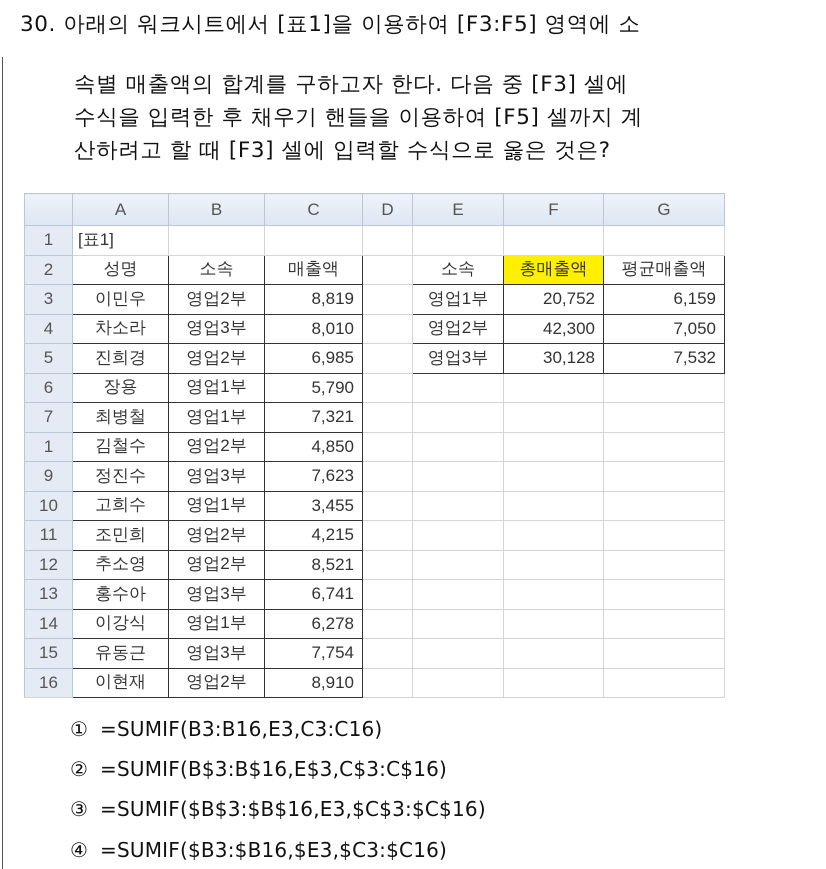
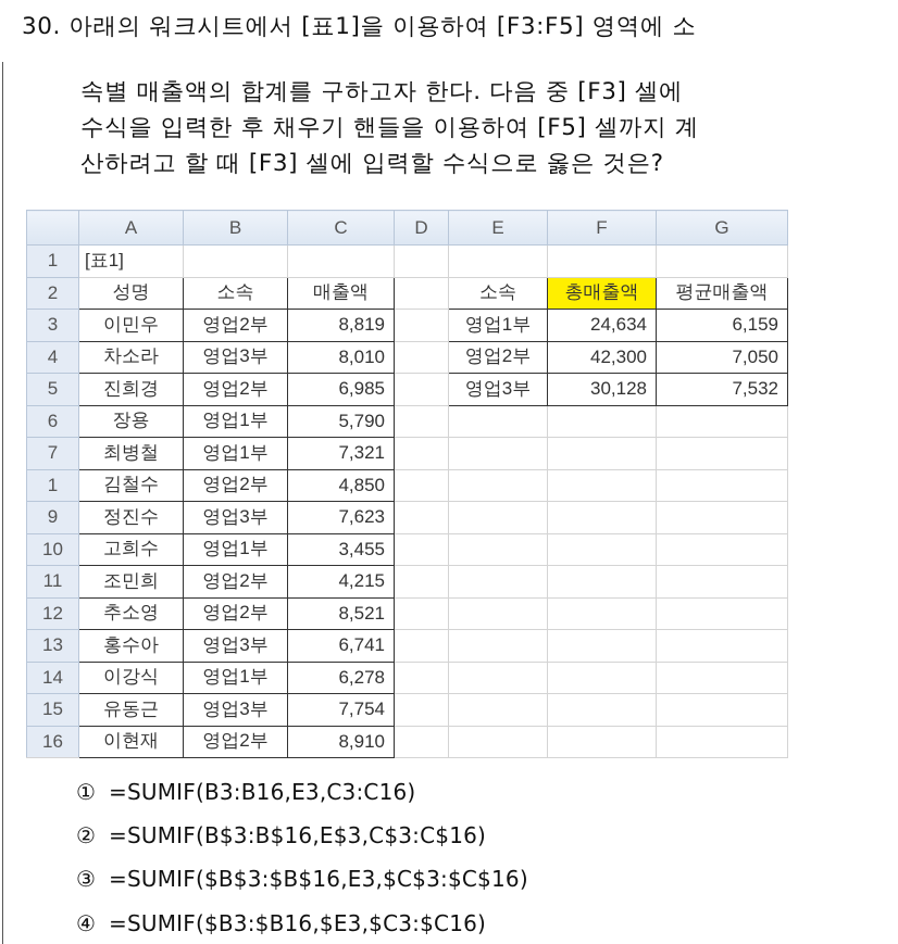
  30. 아래의 워크시트에서 [표1]을 이용하여 [F3:F5] 영역에 소
  속별 매출액의 합계를 구하고자 한다. 다음 중 [F3] 셀에
  수식을 입력한 후 채우기 핸들을 이용하여 [F5] 셀까지 계
  산하려고 할 때 [F3] 셀에 입력할 수식으로 옳은 것은?
  	A	B	C	D	E	F	G
  1	[표1]
  2	성명	소속	매출액		소속	총매출액	평균매출액
- 3	이민우	영업2부	8,819		영업1부	20,752	6,159
+ 3	이민우	영업2부	8,819		영업1부	24,634	6,159
  4	차소라	영업3부	8,010		영업2부	42,300	7,050
  5	진희경	영업2부	6,985		영업3부	30,128	7,532
  6	장용	영업1부	5,790
  7	최병철	영업1부	7,321
  1	김철수	영업2부	4,850
  9	정진수	영업3부	7,623
  10	고희수	영업1부	3,455
  11	조민희	영업2부	4,215
  12	추소영	영업2부	8,521
  13	홍수아	영업3부	6,741
  14	이강식	영업1부	6,278
  15	유동근	영업3부	7,754
  16	이현재	영업2부	8,910
  ① =SUMIF(B3:B16,E3,C3:C16)
  ② =SUMIF(B$3:B$16,E$3,C$3:C$16)
  ③ =SUMIF($B$3:$B$16,E3,$C$3:$C$16)
  ④ =SUMIF($B3:$B16,$E3,$C3:$C16)
